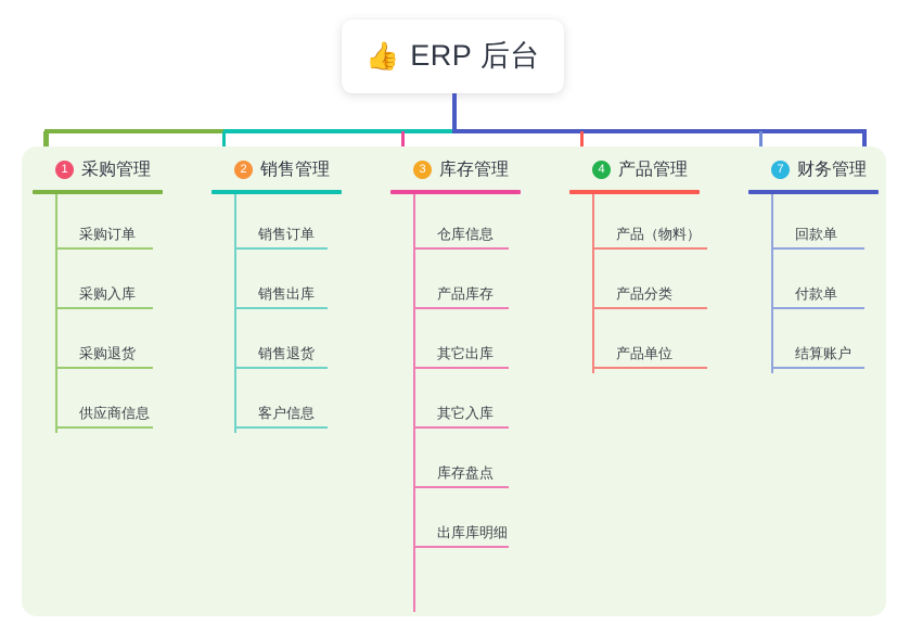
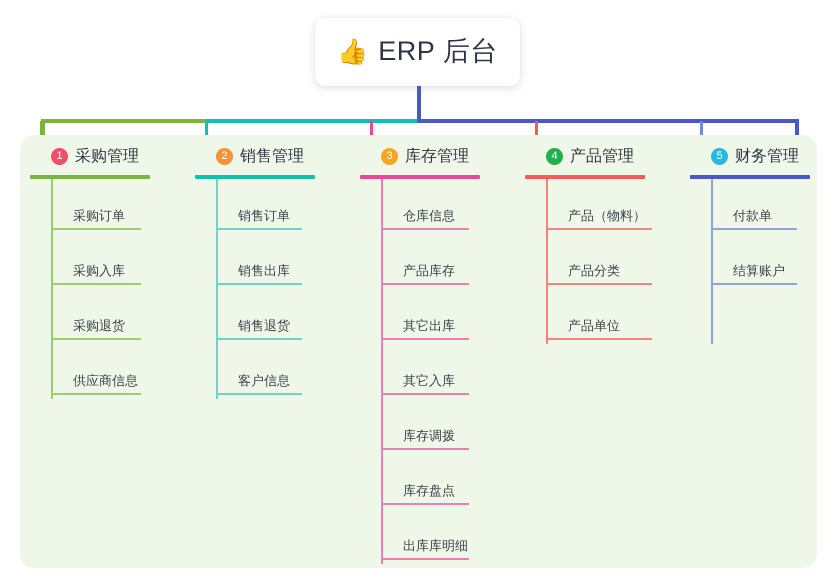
  👍
  ERP 后台
  1
  采购管理
  采购订单
  采购入库
  采购退货
  供应商信息
  2
  销售管理
  销售订单
  销售出库
  销售退货
  客户信息
  3
  库存管理
  仓库信息
  产品库存
  其它出库
  其它入库
+ 库存调拨
  库存盘点
  出库库明细
  4
  产品管理
  产品（物料）
  产品分类
  产品单位
- 7
+ 5
  财务管理
- 回款单
  付款单
  结算账户
